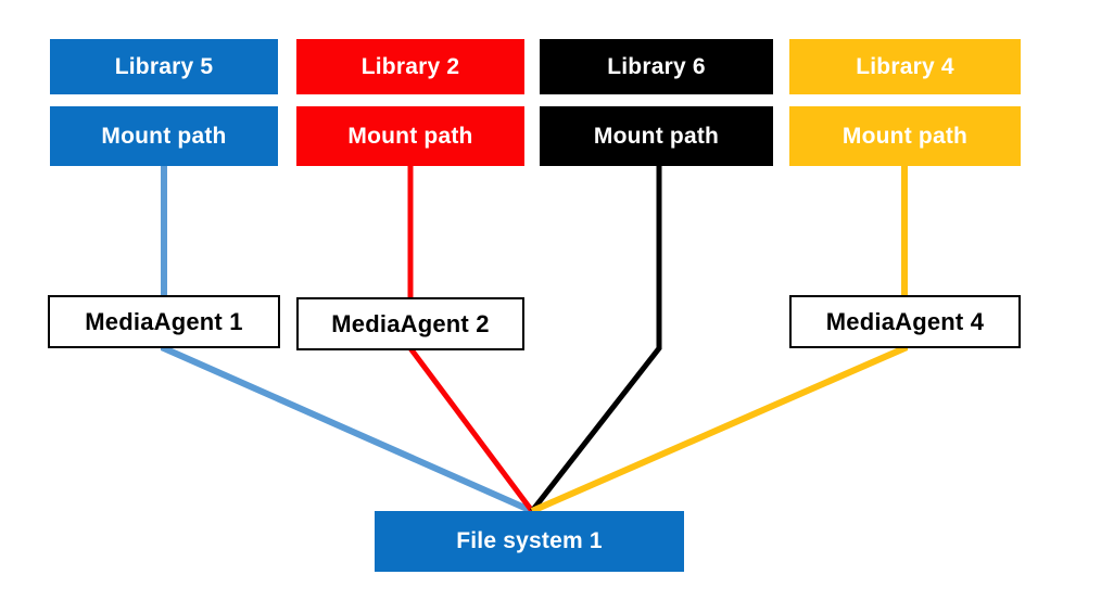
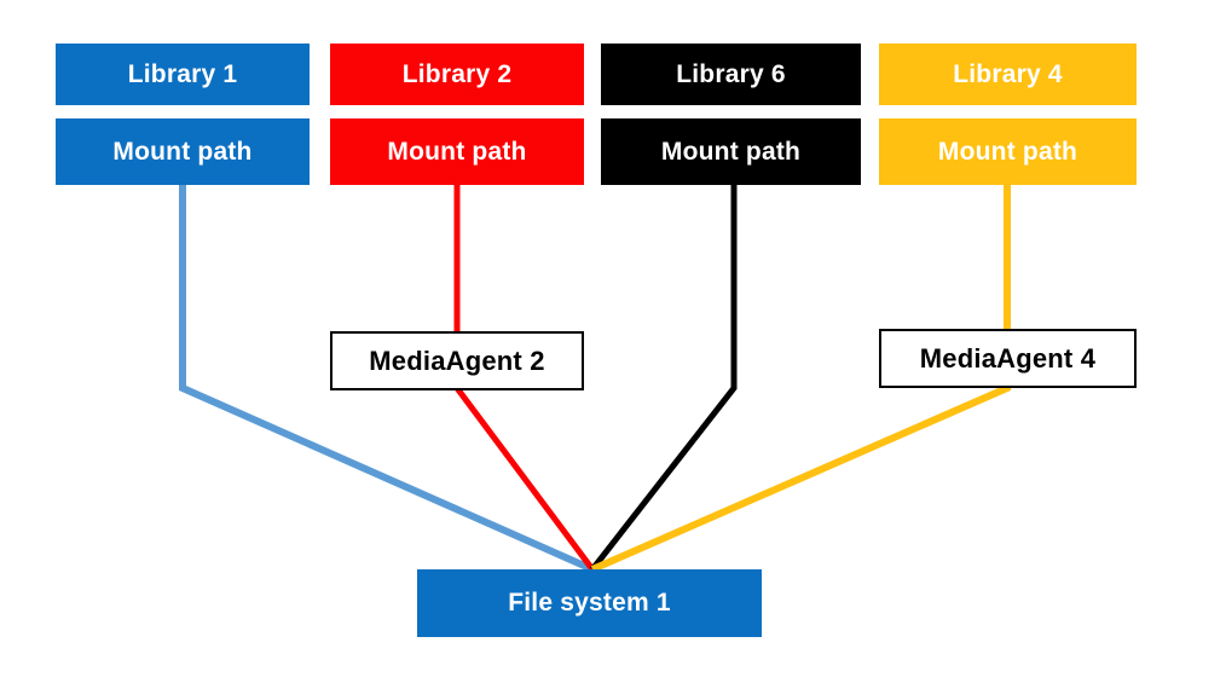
- Library 5
+ Library 1
  Library 2
  Library 6
  Library 4
  Mount path
  Mount path
  Mount path
  Mount path
- MediaAgent 1
  MediaAgent 2
  MediaAgent 4
  File system 1
